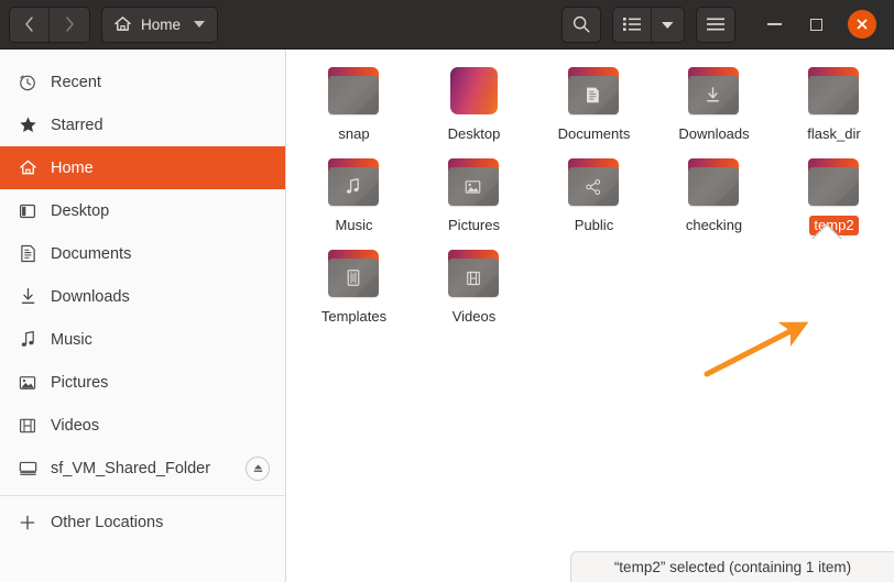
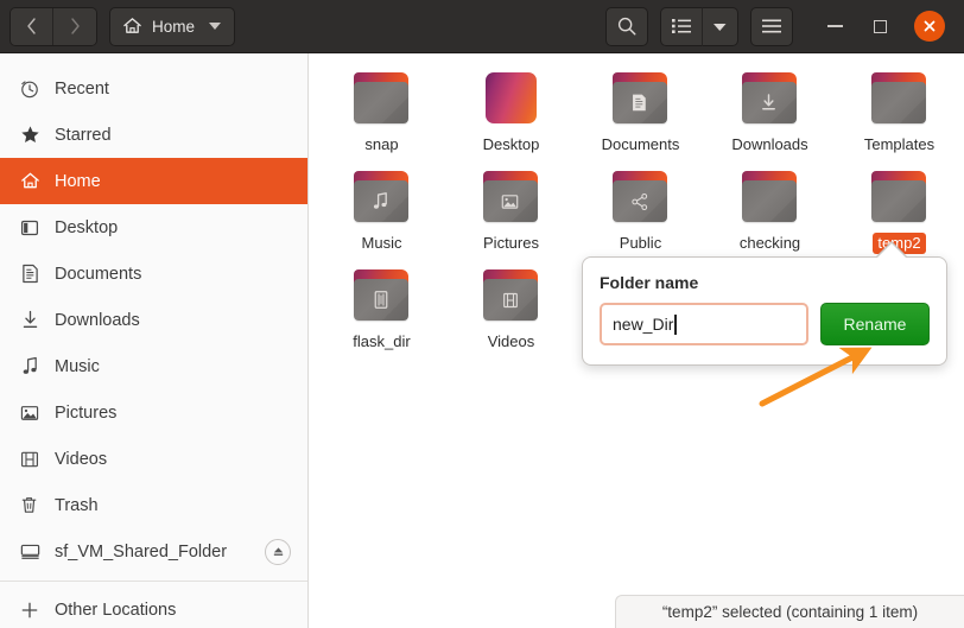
  Home
  Recent
  Starred
  Home
  Desktop
  Documents
  Downloads
  Music
  Pictures
  Videos
+ Trash
  sf_VM_Shared_Folder
  Other Locations
  snap
  Desktop
  Documents
  Downloads
- flask_dir
+ Templates
  Music
  Pictures
  Public
  checking
  temp2
- Templates
+ flask_dir
  Videos
+ Folder name
+ new_Dir
+ Rename
  “temp2” selected (containing 1 item)
